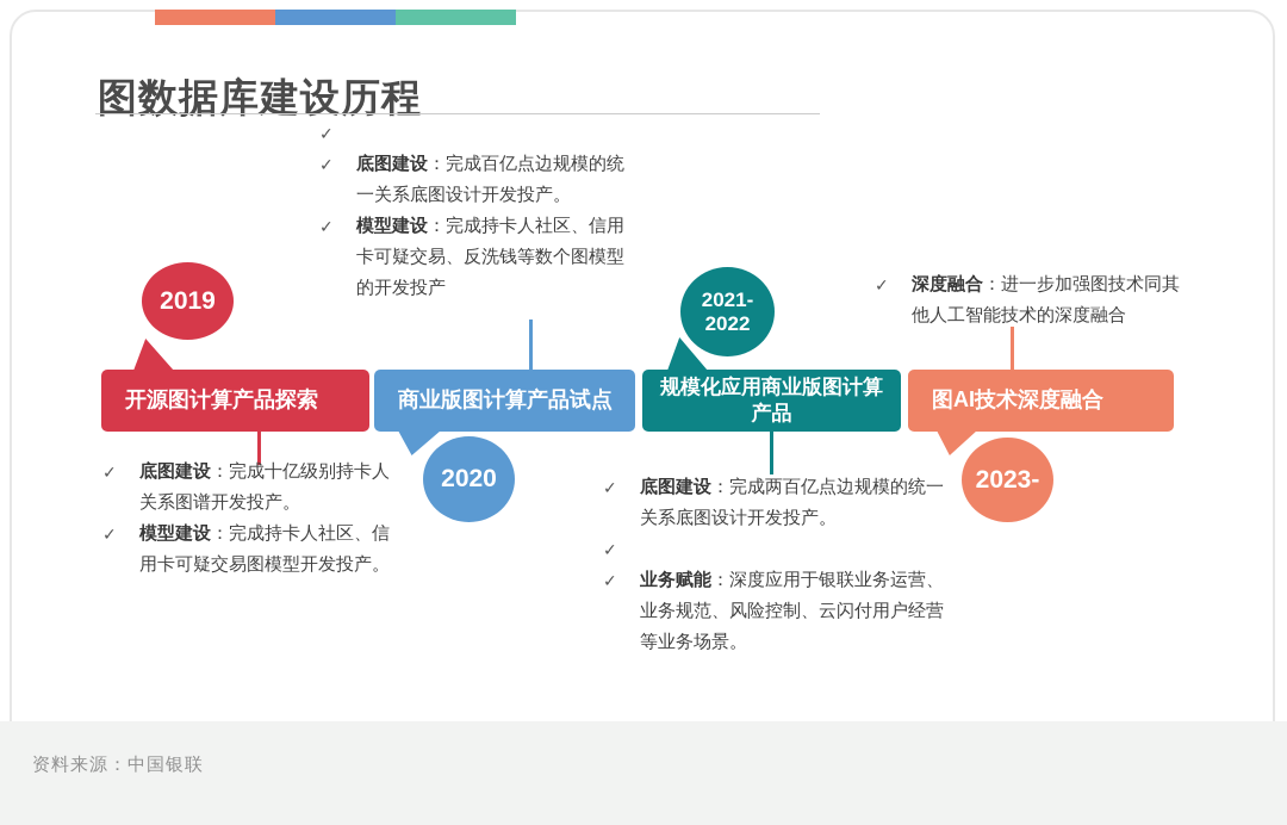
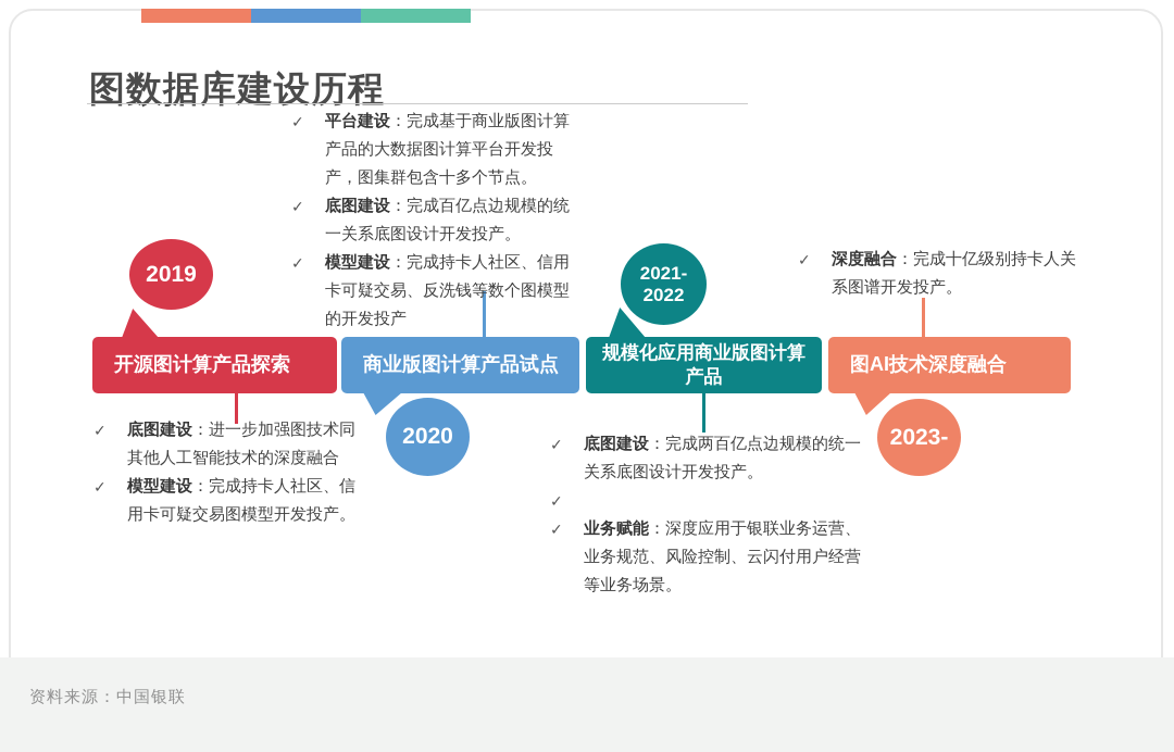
  图数据库建设历程
  ✓
+ 平台建设：完成基于商业版图计算产品的大数据图计算平台开发投产，图集群包含十多个节点。
  ✓
  底图建设：完成百亿点边规模的统一关系底图设计开发投产。
  ✓
  模型建设：完成持卡人社区、信用卡可疑交易、反洗钱等数个图模型的开发投产
  ✓
- 底图建设：完成十亿级别持卡人关系图谱开发投产。
+ 底图建设：进一步加强图技术同其他人工智能技术的深度融合
  ✓
  模型建设：完成持卡人社区、信用卡可疑交易图模型开发投产。
  ✓
  底图建设：完成两百亿点边规模的统一关系底图设计开发投产。
  ✓
  ✓
  业务赋能：深度应用于银联业务运营、业务规范、风险控制、云闪付用户经营等业务场景。
  ✓
- 深度融合：进一步加强图技术同其他人工智能技术的深度融合
+ 深度融合：完成十亿级别持卡人关系图谱开发投产。
  开源图计算产品探索
  商业版图计算产品试点
  规模化应用商业版图计算产品
  图AI技术深度融合
  2019
  2020
  2021-
  2022
  2023-
  资料来源：中国银联
